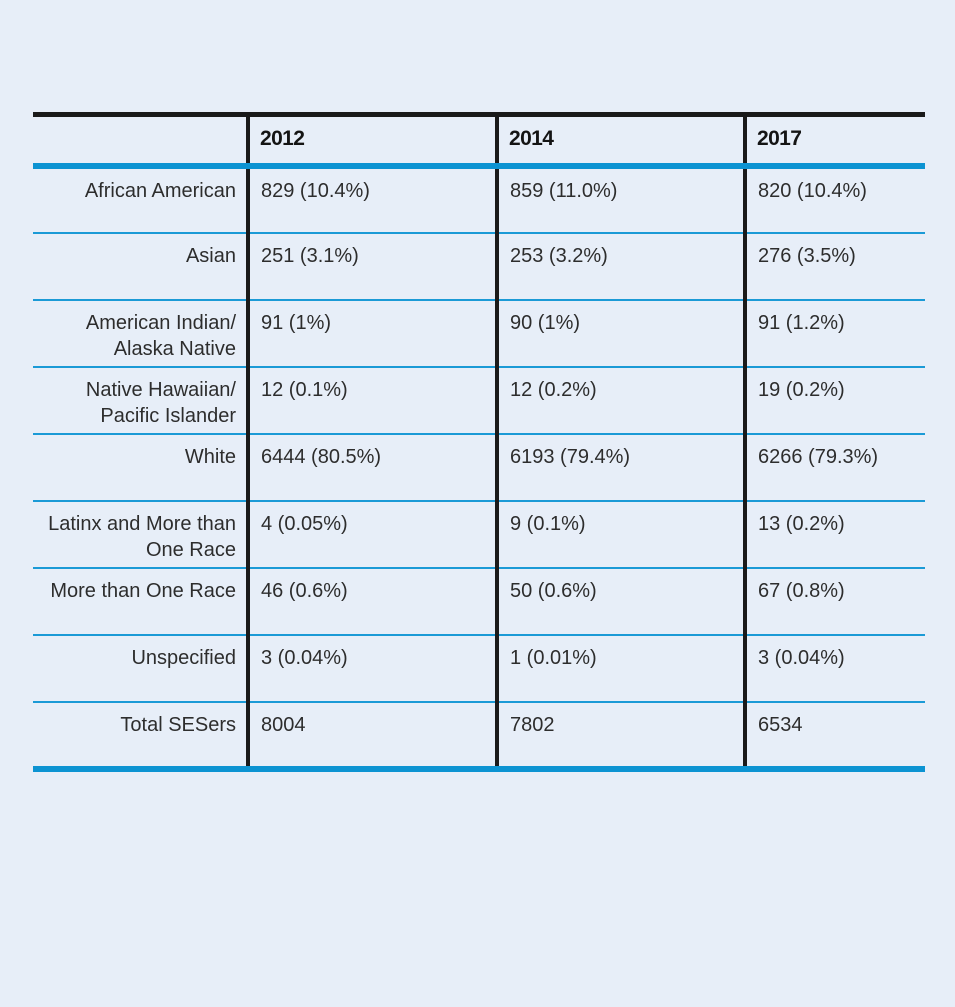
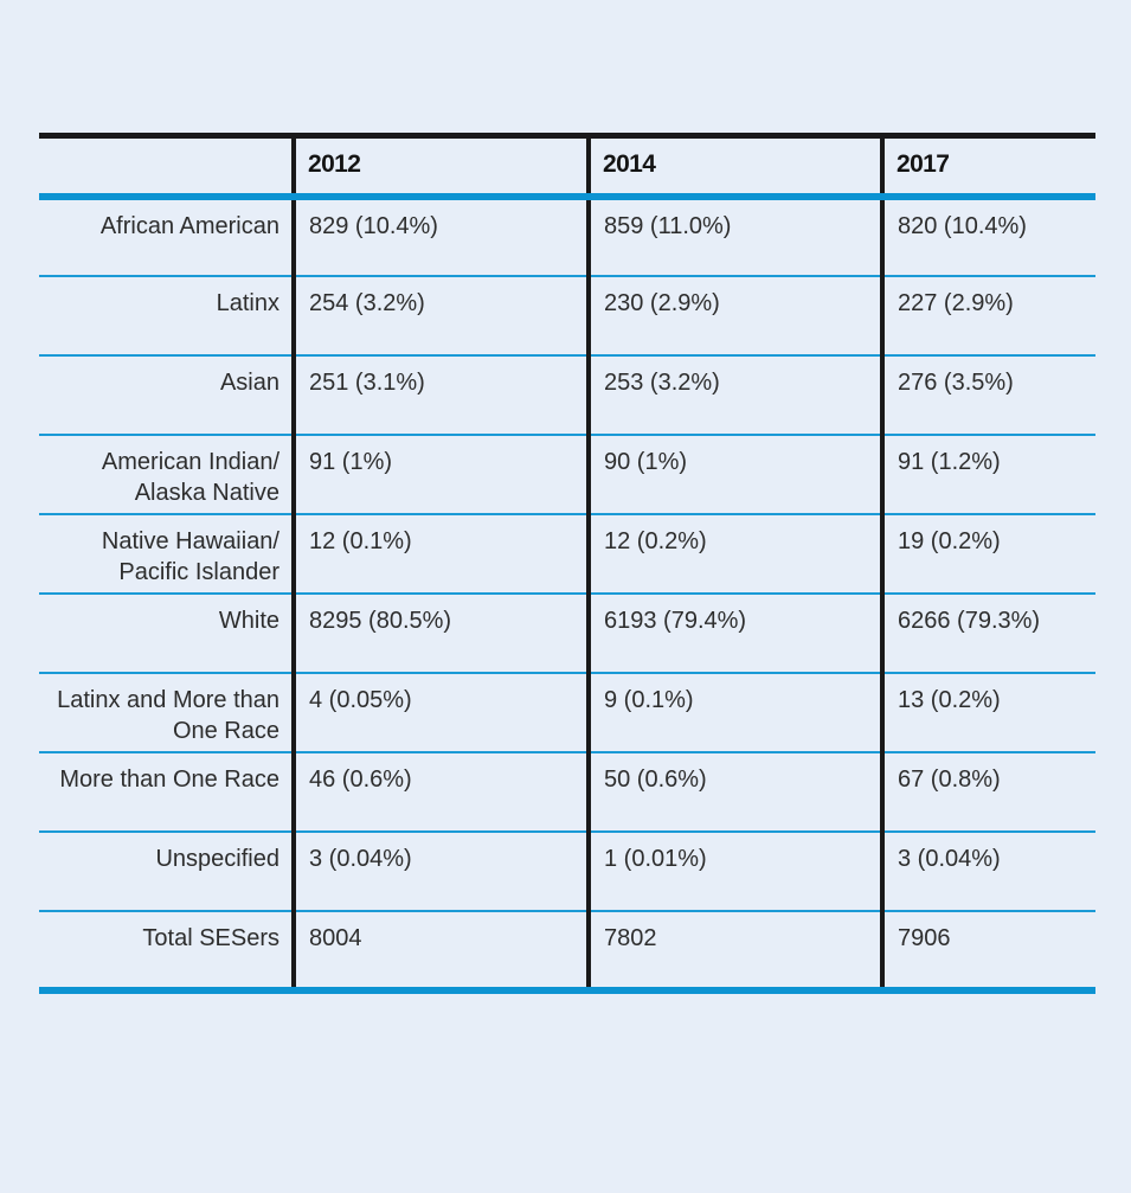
  	2012	2014	2017
  African American	829 (10.4%)	859 (11.0%)	820 (10.4%)
+ Latinx	254 (3.2%)	230 (2.9%)	227 (2.9%)
  Asian	251 (3.1%)	253 (3.2%)	276 (3.5%)
  American Indian/ Alaska Native	91 (1%)	90 (1%)	91 (1.2%)
  Native Hawaiian/ Pacific Islander	12 (0.1%)	12 (0.2%)	19 (0.2%)
- White	6444 (80.5%)	6193 (79.4%)	6266 (79.3%)
+ White	8295 (80.5%)	6193 (79.4%)	6266 (79.3%)
  Latinx and More than One Race	4 (0.05%)	9 (0.1%)	13 (0.2%)
  More than One Race	46 (0.6%)	50 (0.6%)	67 (0.8%)
  Unspecified	3 (0.04%)	1 (0.01%)	3 (0.04%)
- Total SESers	8004	7802	6534
+ Total SESers	8004	7802	7906
